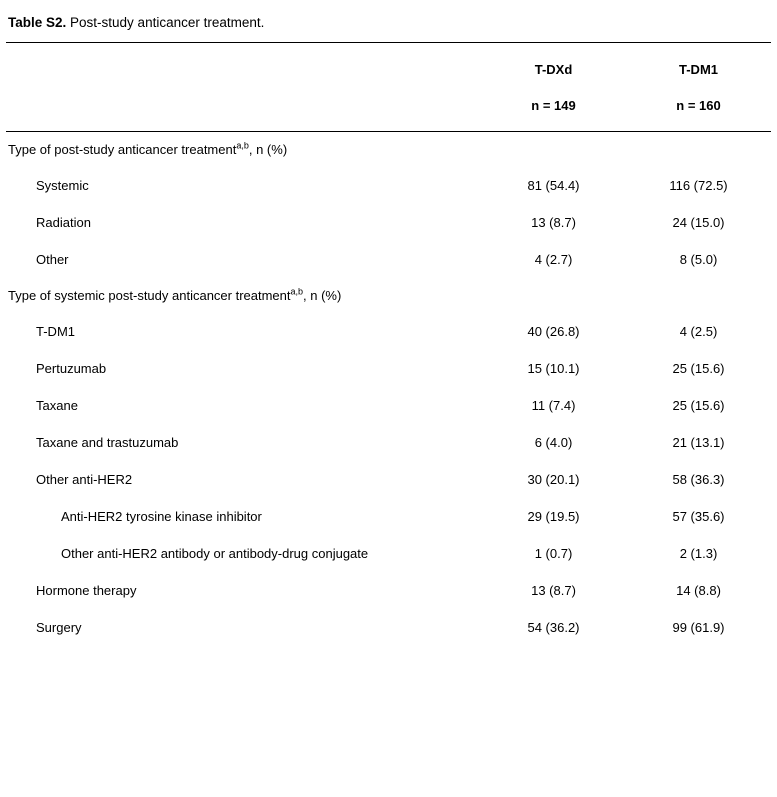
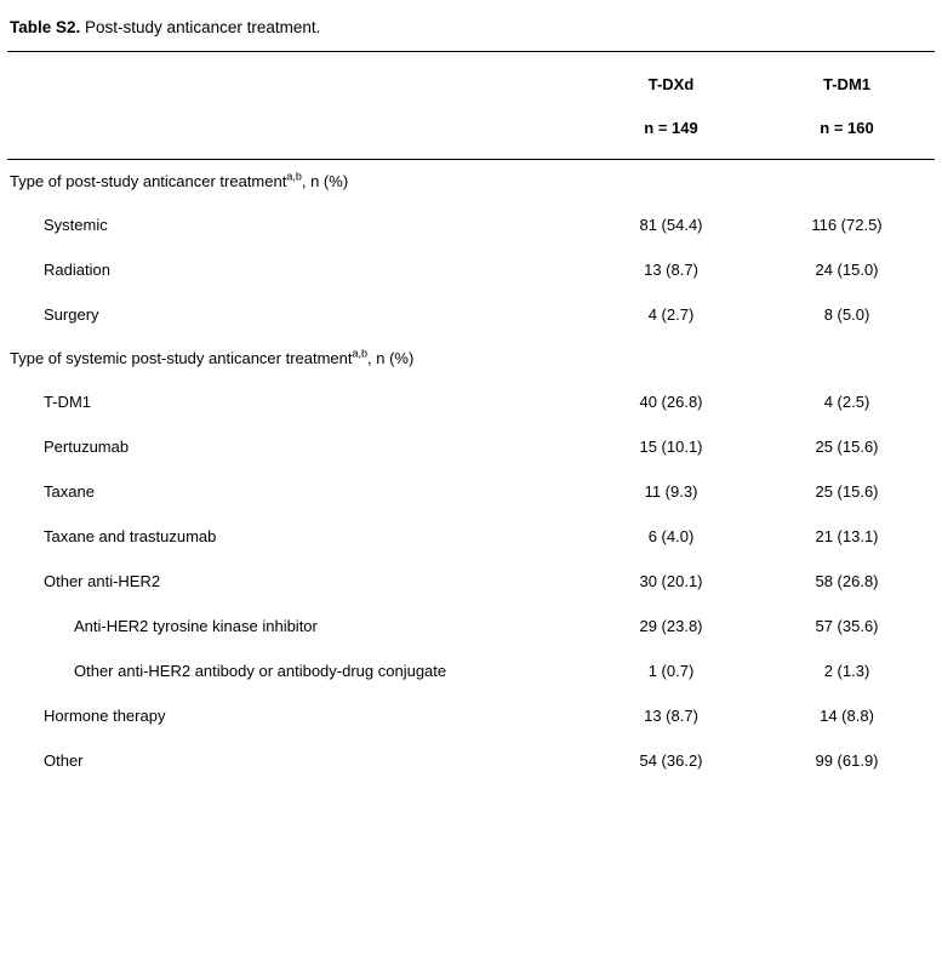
  Table S2. Post-study anticancer treatment.
  	T-DXd	T-DM1
  	n = 149	n = 160
  Type of post-study anticancer treatmenta,b, n (%)
  Systemic	81 (54.4)	116 (72.5)
  Radiation	13 (8.7)	24 (15.0)
- Other	4 (2.7)	8 (5.0)
+ Surgery	4 (2.7)	8 (5.0)
  Type of systemic post-study anticancer treatmenta,b, n (%)
  T-DM1	40 (26.8)	4 (2.5)
  Pertuzumab	15 (10.1)	25 (15.6)
- Taxane	11 (7.4)	25 (15.6)
+ Taxane	11 (9.3)	25 (15.6)
  Taxane and trastuzumab	6 (4.0)	21 (13.1)
- Other anti-HER2	30 (20.1)	58 (36.3)
+ Other anti-HER2	30 (20.1)	58 (26.8)
- Anti-HER2 tyrosine kinase inhibitor	29 (19.5)	57 (35.6)
+ Anti-HER2 tyrosine kinase inhibitor	29 (23.8)	57 (35.6)
  Other anti-HER2 antibody or antibody-drug conjugate	1 (0.7)	2 (1.3)
  Hormone therapy	13 (8.7)	14 (8.8)
- Surgery	54 (36.2)	99 (61.9)
+ Other	54 (36.2)	99 (61.9)
